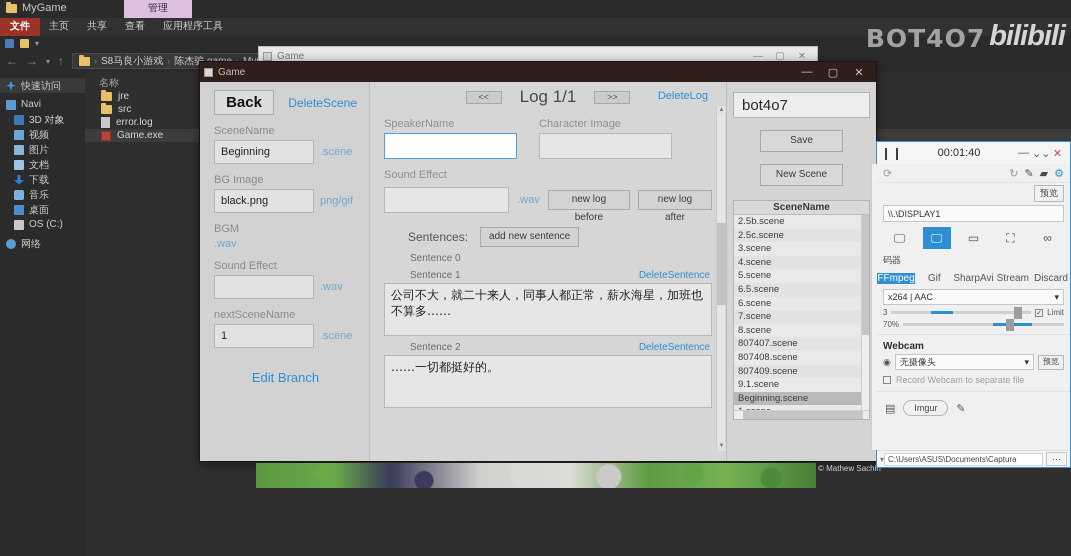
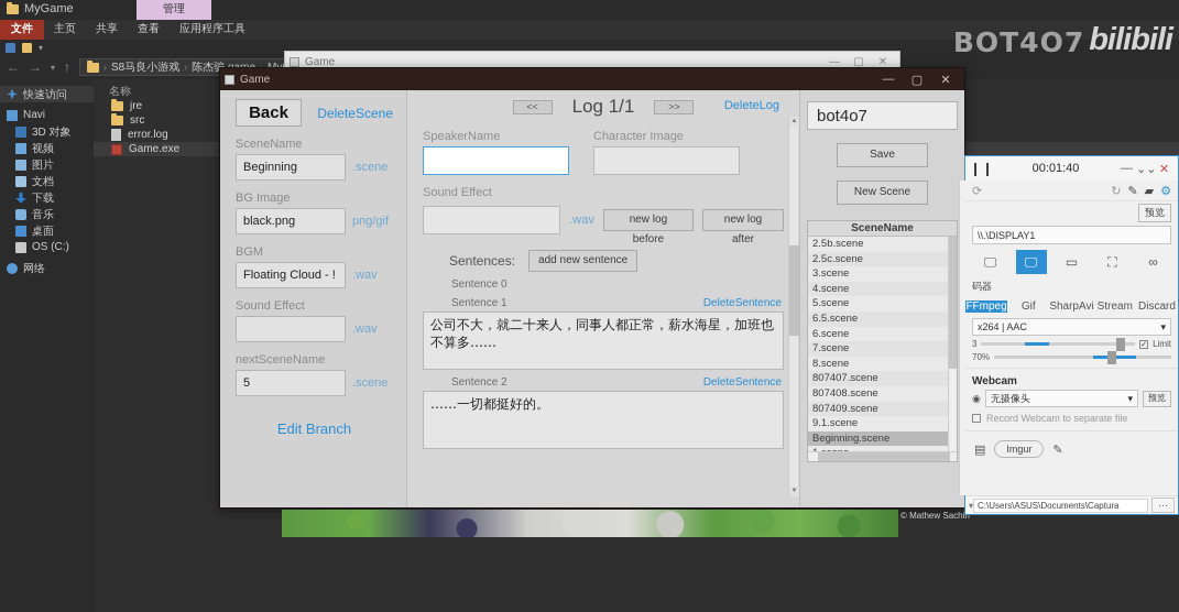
  MyGame
  管理
  文件
  主页
  共享
  查看
  应用程序工具
  ▾
  ←
  →
  ▾
  ↑
  ›
  S8马良小游戏
  ›
  快速访问
  Navi
  3D 对象
  视频
  图片
  文档
  下载
  音乐
  桌面
  OS (C:)
  网络
  名称
  jre
  src
  error.log
  Game.exe
  BOT4O7
  bilibili
  Game
  —
  ▢
  ✕
  Game
  —
  ▢
  ✕
  Back
  DeleteScene
  SceneName
  Beginning
  .scene
  BG Image
  black.png
  png/gif
  BGM
+ Floating Cloud - !
  .wav
  Sound Effect
  .wav
  nextSceneName
- 1
+ 5
  .scene
  Edit Branch
  <<
  Log 1/1
  >>
  DeleteLog
  SpeakerName
  Character Image
  Sound Effect
  .wav
  new log before
  new log after
  Sentences:
  add new sentence
  Sentence 0
  Sentence 1
  DeleteSentence
  公司不大，就二十来人，同事人都正常，薪水海星，加班也不算多……
  Sentence 2
  DeleteSentence
  ……一切都挺好的。
  bot4o7
  Save
  New Scene
  SceneName
  2.5b.scene
  2.5c.scene
  3.scene
  4.scene
  5.scene
  6.5.scene
  6.scene
  7.scene
  8.scene
  807407.scene
  807408.scene
  807409.scene
  9.1.scene
  Beginning.scene
  © Mathew Sachin
  ❙❙
  00:01:40
  —
  ⌄⌄
  ✕
  ⟳
  ↻
  ✎
  ▰
  ⚙
  预览
  \\.\DISPLAY1
  🖵
  🖵
  ▭
  ⛶
  ∞
  码器
  FFmpeg
  Gif
  SharpAvi
  Stream
  Discard
  x264 | AAC
  ▾
  3
  Limit
  70%
  Webcam
  ◉
  无摄像头
  ▾
  预览
  Record Webcam to separate file
  ▤
  Imgur
  ✎
  ▾
  C:\Users\ASUS\Documents\Captura
  ···
